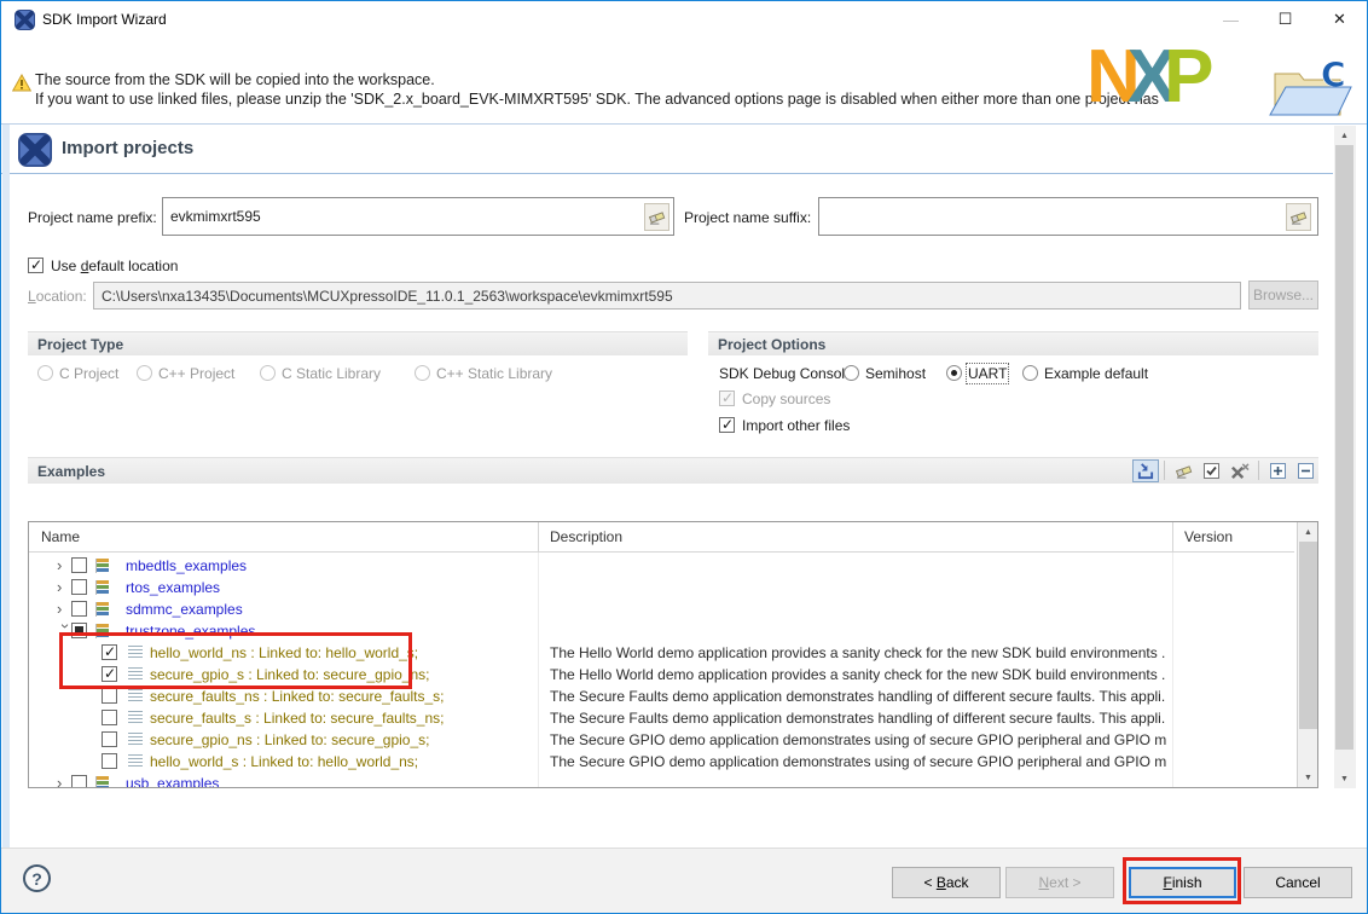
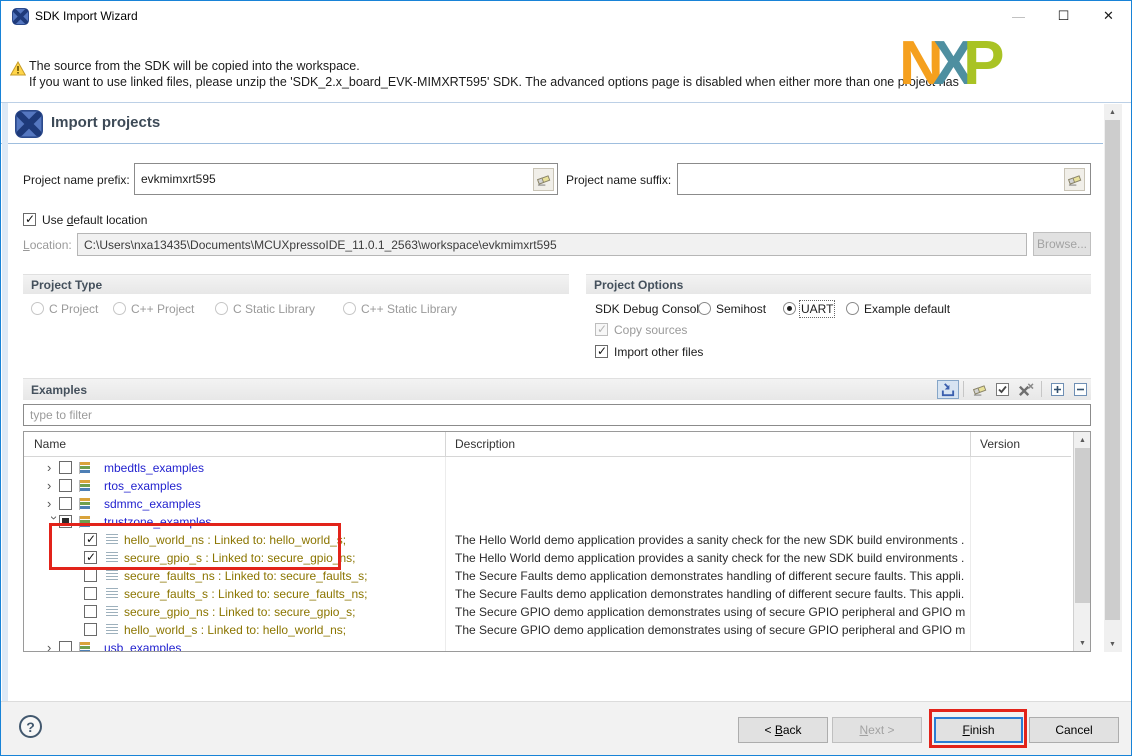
  SDK Import Wizard
  —
  ☐
  ✕
  The source from the SDK will be copied into the workspace.
  If you want to use linked files, please unzip the 'SDK_2.x_board_EVK-MIMXRT595' SDK. The advanced options page is disabled when either more than one project has
  N
  X
  P
- C
  Import projects
  Project name prefix:
  evkmimxrt595
  Project name suffix:
  Use default location
  Location:
  C:\Users\nxa13435\Documents\MCUXpressoIDE_11.0.1_2563\workspace\evkmimxrt595
  Browse...
  Project Type
  C Project
  C++ Project
  C Static Library
  C++ Static Library
  Project Options
  SDK Debug Conso
  Semihost
  UART
  Example default
  Copy sources
  Import other files
  Examples
+ type to filter
  Name
  Description
  Version
  ›
  mbedtls_examples
  ›
  rtos_examples
  ›
  sdmmc_examples
  trustzone_examples
  hello_world_ns : Linked to: hello_world_s;
  The Hello World demo application provides a sanity check for the new SDK build environments .
  secure_gpio_s : Linked to: secure_gpio_ns;
  The Hello World demo application provides a sanity check for the new SDK build environments .
  secure_faults_ns : Linked to: secure_faults_s;
  The Secure Faults demo application demonstrates handling of different secure faults. This appli.
  secure_faults_s : Linked to: secure_faults_ns;
  The Secure Faults demo application demonstrates handling of different secure faults. This appli.
  secure_gpio_ns : Linked to: secure_gpio_s;
  The Secure GPIO demo application demonstrates using of secure GPIO peripheral and GPIO m
  hello_world_s : Linked to: hello_world_ns;
  The Secure GPIO demo application demonstrates using of secure GPIO peripheral and GPIO m
  ›
  usb_examples
  ?
  < Back
  Next >
  Finish
  Cancel
